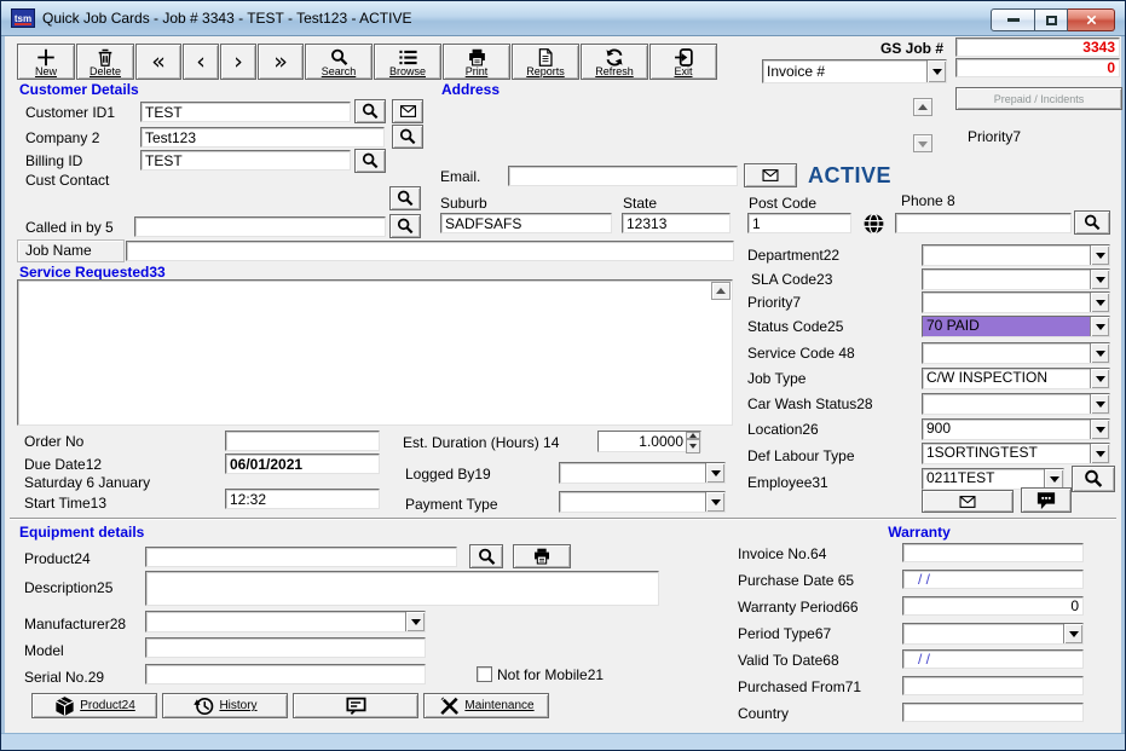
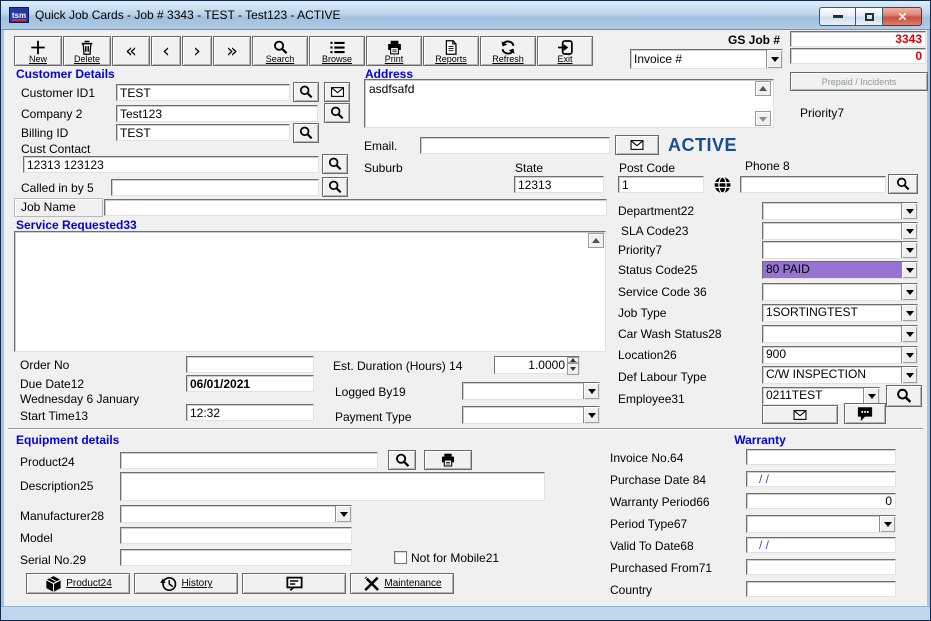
  tsm
  Quick Job Cards - Job # 3343 - TEST - Test123 - ACTIVE
  New
  Delete
  «
  ‹
  ›
  »
  Search
  Browse
  Print
  Reports
  Refresh
  Exit
  GS Job #
  3343
  Invoice #
  0
  Prepaid / Incidents
  Priority7
  Customer Details
  Customer ID1
  TEST
  Company 2
  Test123
  Billing ID
  TEST
  Cust Contact
+ 12313 123123
  Called in by 5
  Address
+ asdfsafd
  Email.
  ACTIVE
  Suburb
- SADFSAFS
  State
  12313
  Post Code
  1
  Phone 8
  Job Name
  Service Requested33
  Department22
  SLA Code23
  Priority7
  Status Code25
- 70 PAID
+ 80 PAID
- Service Code 48
+ Service Code 36
  Job Type
- C/W INSPECTION
+ 1SORTINGTEST
  Car Wash Status28
  Location26
  900
  Def Labour Type
- 1SORTINGTEST
+ C/W INSPECTION
  Employee31
  0211TEST
  Order No
  Due Date12
  06/01/2021
- Saturday 6 January
+ Wednesday 6 January
  Start Time13
  12:32
  Est. Duration (Hours) 14
  1.0000
  Logged By19
  Payment Type
  Equipment details
  Product24
  Description25
  Manufacturer28
  Model
  Serial No.29
  Not for Mobile21
  Warranty
  Invoice No.64
- Purchase Date 65
+ Purchase Date 84
  / /
  Warranty Period66
  0
  Period Type67
  Valid To Date68
  / /
  Purchased From71
  Country
  Product24
  History
  Maintenance
